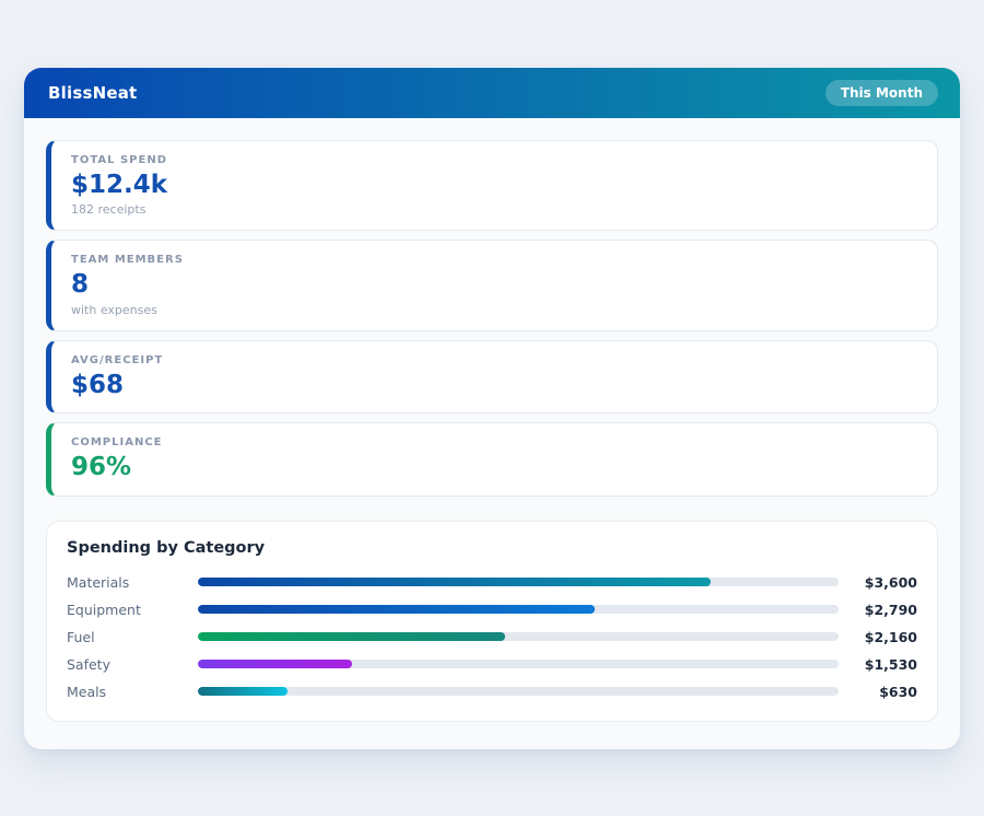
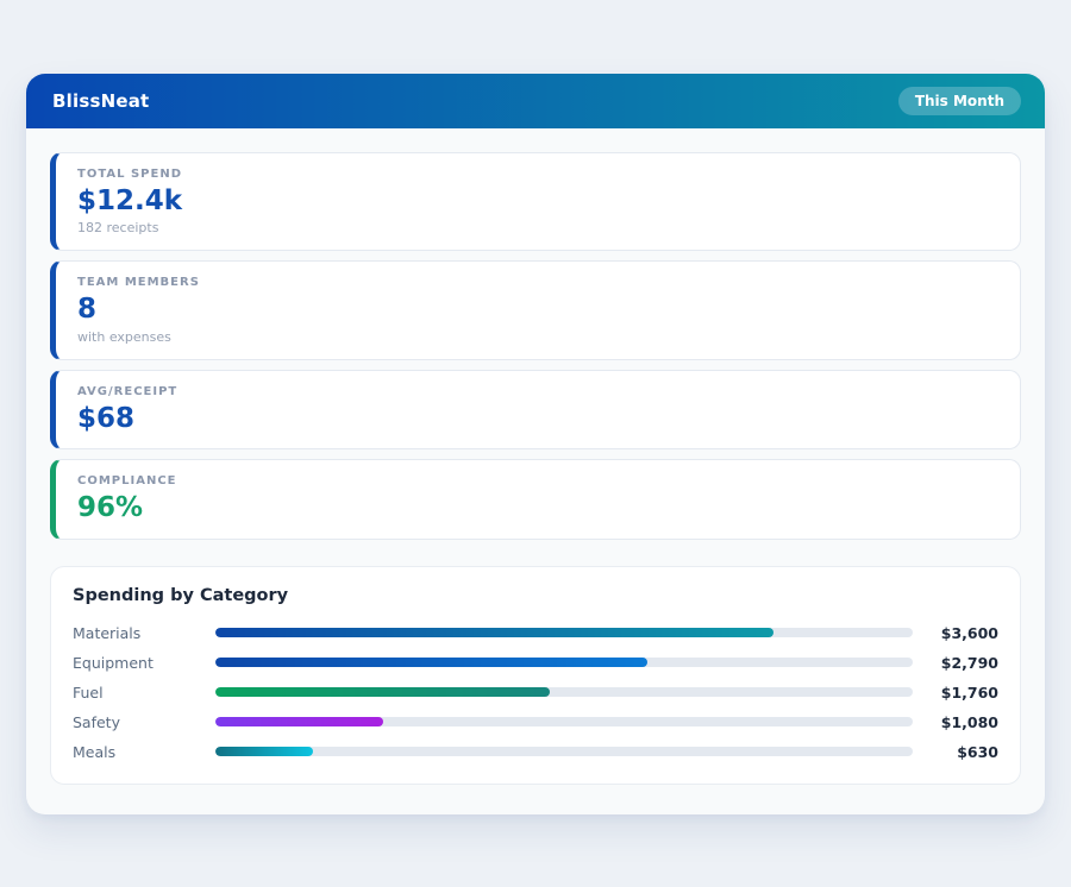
  BlissNeat
  This Month
  TOTAL SPEND
  $12.4k
  182 receipts
  TEAM MEMBERS
  8
  with expenses
  AVG/RECEIPT
  $68
  COMPLIANCE
  96%
  Spending by Category
  Materials
  $3,600
  Equipment
  $2,790
  Fuel
- $2,160
+ $1,760
  Safety
- $1,530
+ $1,080
  Meals
  $630
